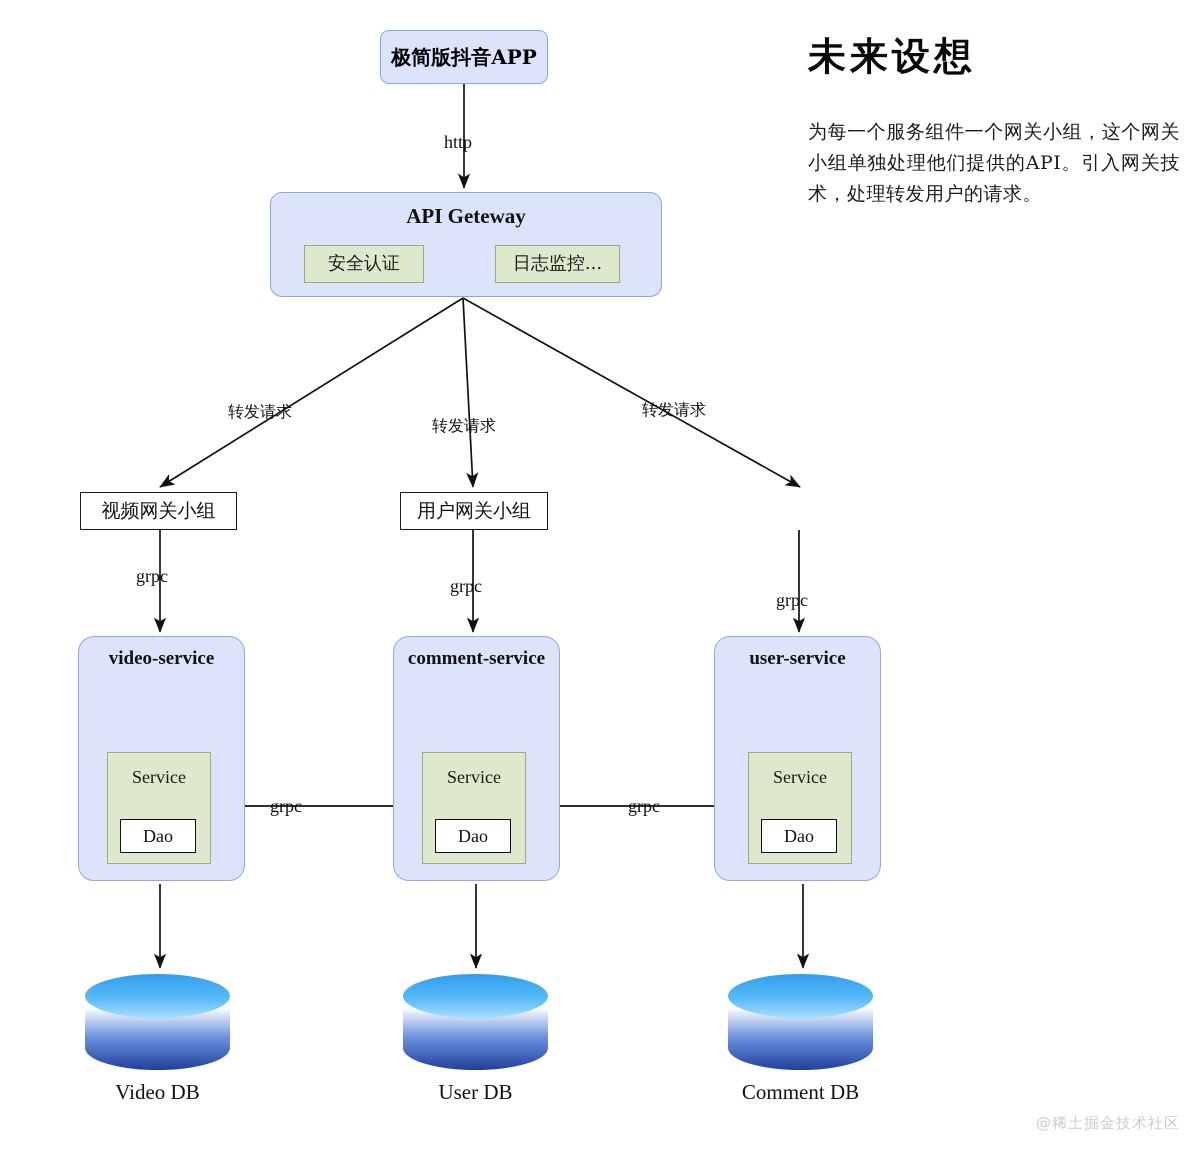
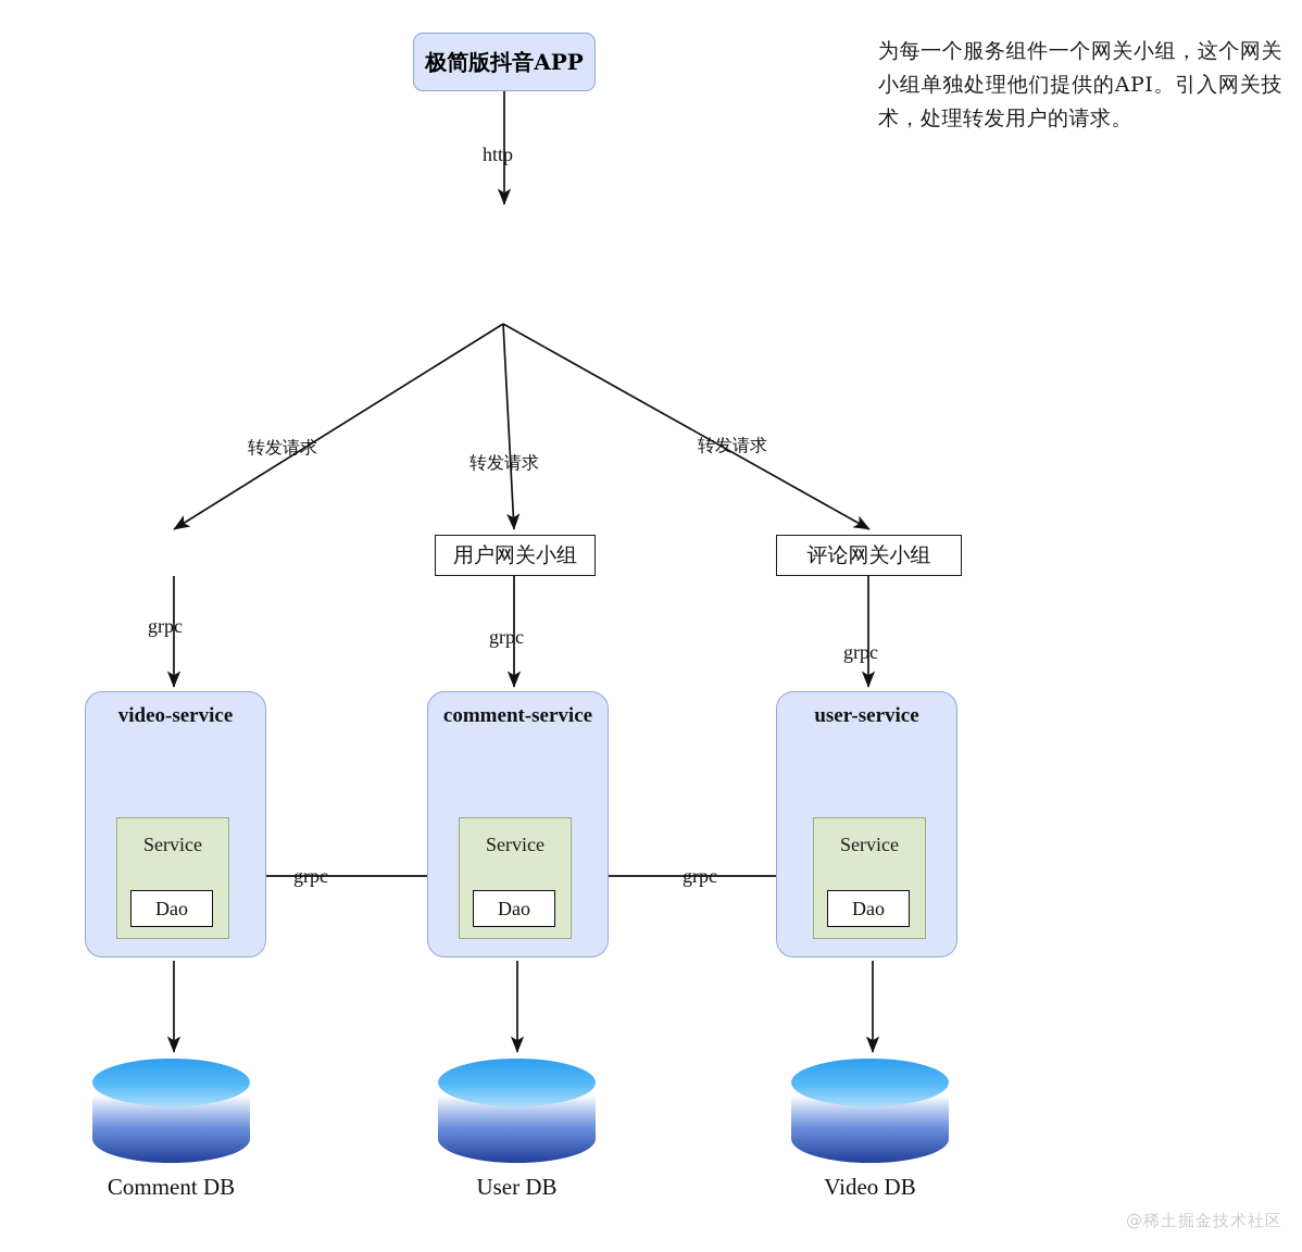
  极简版抖音APP
- API Geteway
- 安全认证
- 日志监控...
- 视频网关小组
  用户网关小组
+ 评论网关小组
  video-service
  Service
  Dao
  comment-service
  Service
  Dao
  user-service
  Service
  Dao
- Video DB
+ Comment DB
  User DB
- Comment DB
+ Video DB
  http
  转发请求
  转发请求
  转发请求
  grpc
  grpc
  grpc
  grpc
  grpc
- 未来设想
  为每一个服务组件一个网关小组，这个网关小组单独处理他们提供的API。引入网关技术，处理转发用户的请求。
  @稀土掘金技术社区
